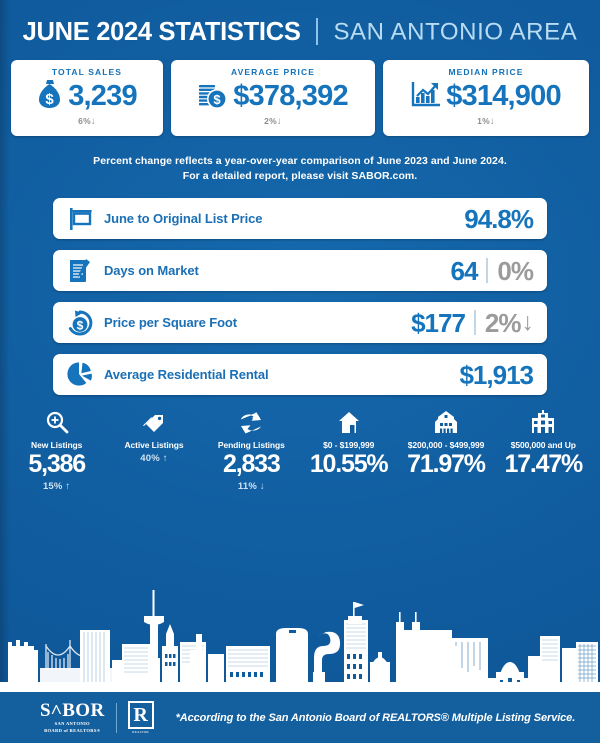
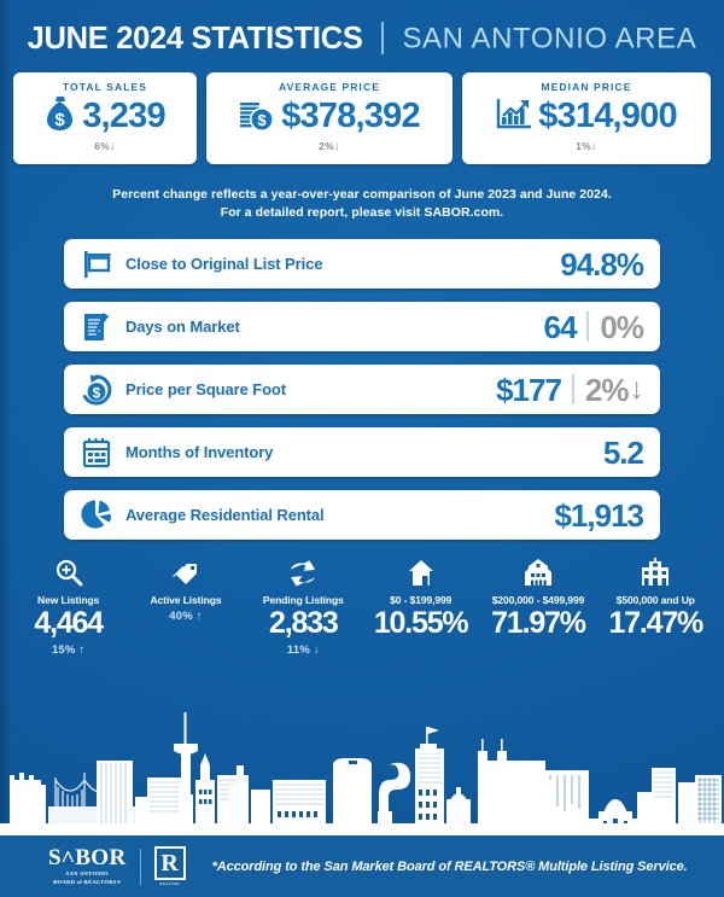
  JUNE 2024 STATISTICS SAN ANTONIO AREA
  TOTAL SALES
  $
  3,239
  6%↓
  AVERAGE PRICE
  $
  $378,392
  2%↓
  MEDIAN PRICE
  $314,900
  1%↓
  Percent change reflects a year-over-year comparison of June 2023 and June 2024.
  For a detailed report, please visit SABOR.com.
- June to Original List Price
+ Close to Original List Price
  94.8%
  Days on Market
  64
  0%
  $
  Price per Square Foot
  $177
  2%
  ↓
+ Months of Inventory
+ 5.2
  Average Residential Rental
  $1,913
  New Listings
- 5,386
+ 4,464
  15% ↑
  Active Listings
  40% ↑
  Pending Listings
  2,833
  11% ↓
  $0 - $199,999
  10.55%
  $200,000 - $499,999
  71.97%
  $500,000 and Up
  17.47%
  S˄BOR
  R
- *According to the San Antonio Board of REALTORS® Multiple Listing Service.
+ *According to the San Market Board of REALTORS® Multiple Listing Service.
